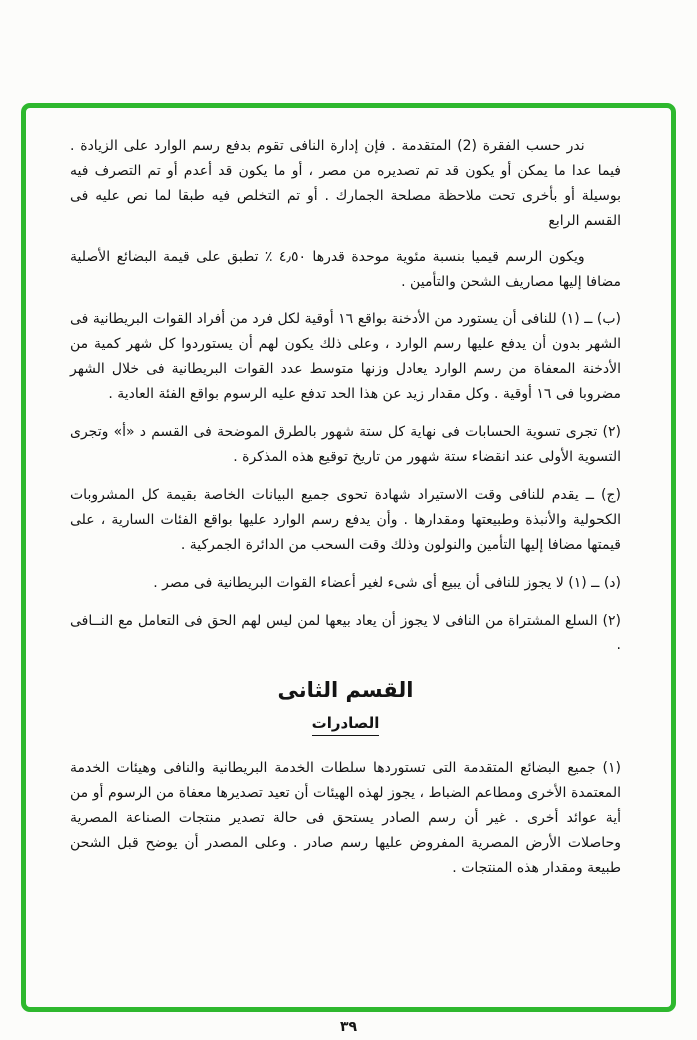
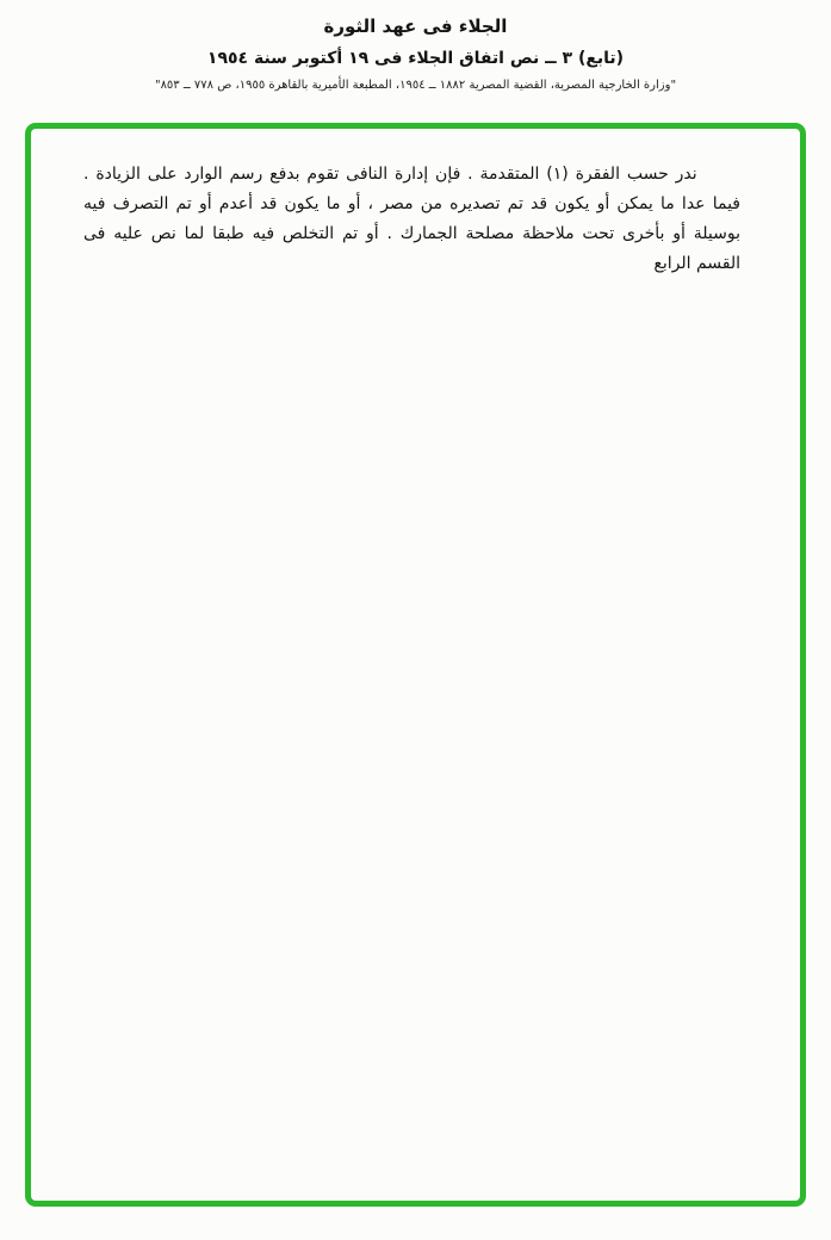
+ الجلاء فى عهد الثورة
+ (تابع) ٣ ــ نص اتفاق الجلاء فى ١٩ أكتوبر سنة ١٩٥٤
+ "وزارة الخارجية المصرية، القضية المصرية ١٨٨٢ ــ ١٩٥٤، المطبعة الأميرية بالقاهرة ١٩٥٥، ص ٧٧٨ ــ ٨٥٣"
- ندر حسب الفقرة (2) المتقدمة . فإن إدارة النافى تقوم بدفع رسم الوارد على الزيادة . فيما عدا ما يمكن أو يكون قد تم تصديره من مصر ، أو ما يكون قد أعدم أو تم التصرف فيه بوسيلة أو بأخرى تحت ملاحظة مصلحة الجمارك . أو تم التخلص فيه طبقا لما نص عليه فى القسم الرابع
+ ندر حسب الفقرة (١) المتقدمة . فإن إدارة النافى تقوم بدفع رسم الوارد على الزيادة . فيما عدا ما يمكن أو يكون قد تم تصديره من مصر ، أو ما يكون قد أعدم أو تم التصرف فيه بوسيلة أو بأخرى تحت ملاحظة مصلحة الجمارك . أو تم التخلص فيه طبقا لما نص عليه فى القسم الرابع
- ويكون الرسم قيميا بنسبة مئوية موحدة قدرها ٤٫٥٠ ٪ تطبق على قيمة البضائع الأصلية مضافا إليها مصاريف الشحن والتأمين .
- (ب) ــ (١) للنافى أن يستورد من الأدخنة بواقع ١٦ أوقية لكل فرد من أفراد القوات البريطانية فى الشهر بدون أن يدفع عليها رسم الوارد ، وعلى ذلك يكون لهم أن يستوردوا كل شهر كمية من الأدخنة المعفاة من رسم الوارد يعادل وزنها متوسط عدد القوات البريطانية فى خلال الشهر مضروبا فى ١٦ أوقية . وكل مقدار زيد عن هذا الحد تدفع عليه الرسوم بواقع الفئة العادية .
- (٢) تجرى تسوية الحسابات فى نهاية كل ستة شهور بالطرق الموضحة فى القسم د «أ» وتجرى التسوية الأولى عند انقضاء ستة شهور من تاريخ توقيع هذه المذكرة .
- (ج) ــ يقدم للنافى وقت الاستيراد شهادة تحوى جميع البيانات الخاصة بقيمة كل المشروبات الكحولية والأنبذة وطبيعتها ومقدارها . وأن يدفع رسم الوارد عليها بواقع الفئات السارية ، على قيمتها مضافا إليها التأمين والنولون وذلك وقت السحب من الدائرة الجمركية .
- (د) ــ (١) لا يجوز للنافى أن يبيع أى شىء لغير أعضاء القوات البريطانية فى مصر .
- (٢) السلع المشتراة من النافى لا يجوز أن يعاد بيعها لمن ليس لهم الحق فى التعامل مع النــافى .
- القسم الثانى
- الصادرات
- (١) جميع البضائع المتقدمة التى تستوردها سلطات الخدمة البريطانية والنافى وهيئات الخدمة المعتمدة الأخرى ومطاعم الضباط ، يجوز لهذه الهيئات أن تعيد تصديرها معفاة من الرسوم أو من أية عوائد أخرى . غير أن رسم الصادر يستحق فى حالة تصدير منتجات الصناعة المصرية وحاصلات الأرض المصرية المفروض عليها رسم صادر . وعلى المصدر أن يوضح قبل الشحن طبيعة ومقدار هذه المنتجات .
- ٣٩
